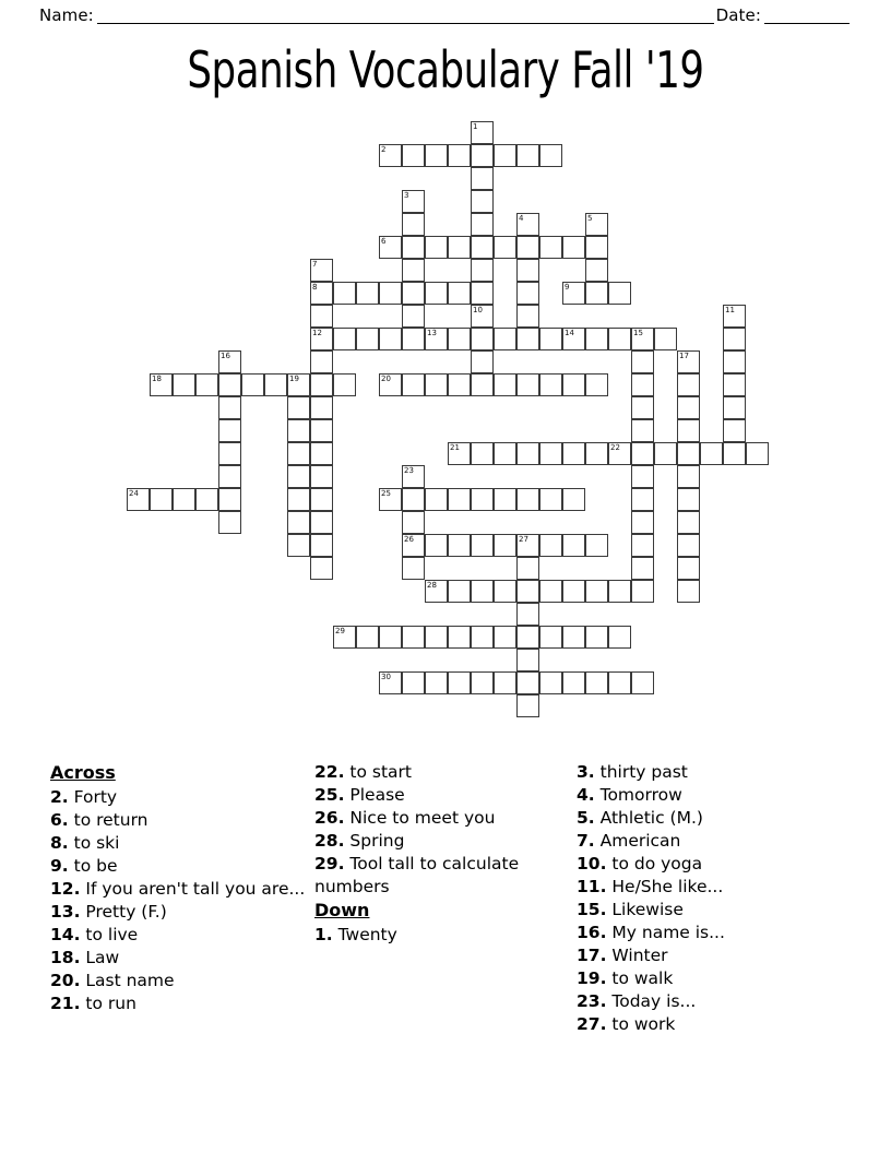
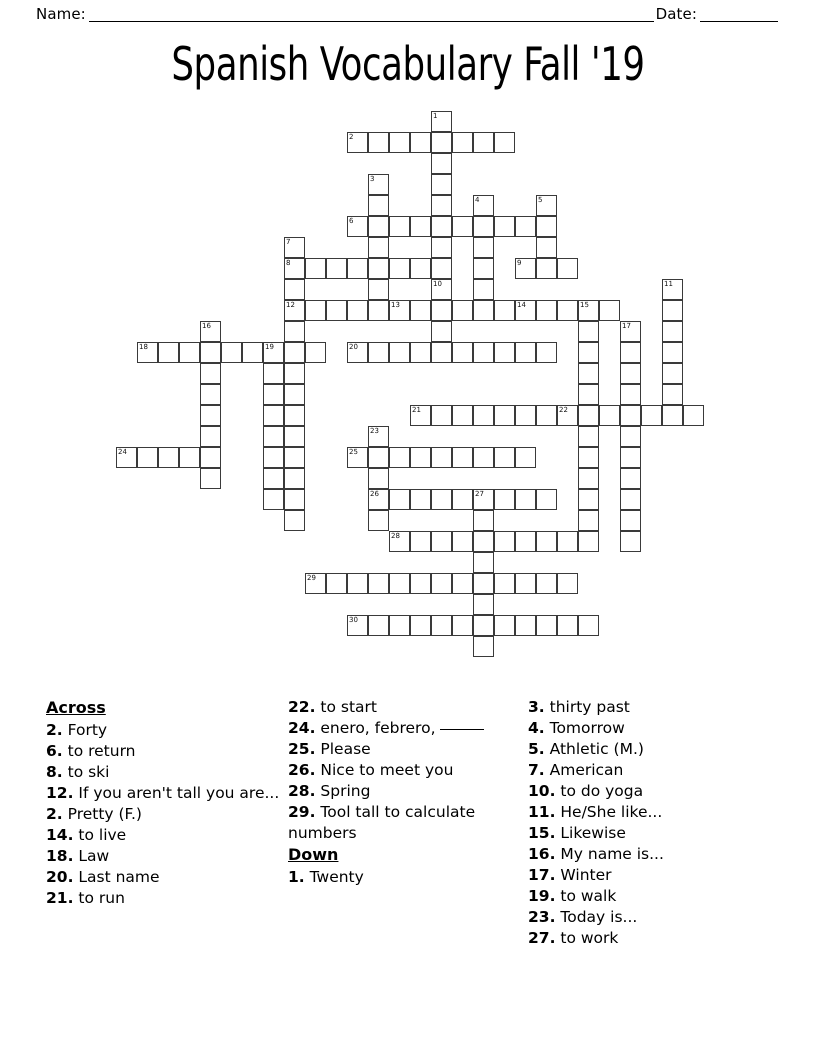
  Name:
  Date:
  Spanish Vocabulary Fall '19
  1
  2
  3
  4
  5
  6
  7
  8
  9
  10
  11
  12
  13
  14
  15
  16
  17
  18
  19
  20
  21
  22
  23
  24
  25
  26
  27
  28
  29
  30
  Across
  2. Forty
  6. to return
  8. to ski
- 9. to be
  12. If you aren't tall you are...
- 13. Pretty (F.)
+ 2. Pretty (F.)
  14. to live
  18. Law
  20. Last name
  21. to run
  22. to start
+ 24. enero, febrero,
  25. Please
  26. Nice to meet you
  28. Spring
  29. Tool tall to calculate numbers
  Down
  1. Twenty
  3. thirty past
  4. Tomorrow
  5. Athletic (M.)
  7. American
  10. to do yoga
  11. He/She like...
  15. Likewise
  16. My name is...
  17. Winter
  19. to walk
  23. Today is...
  27. to work
